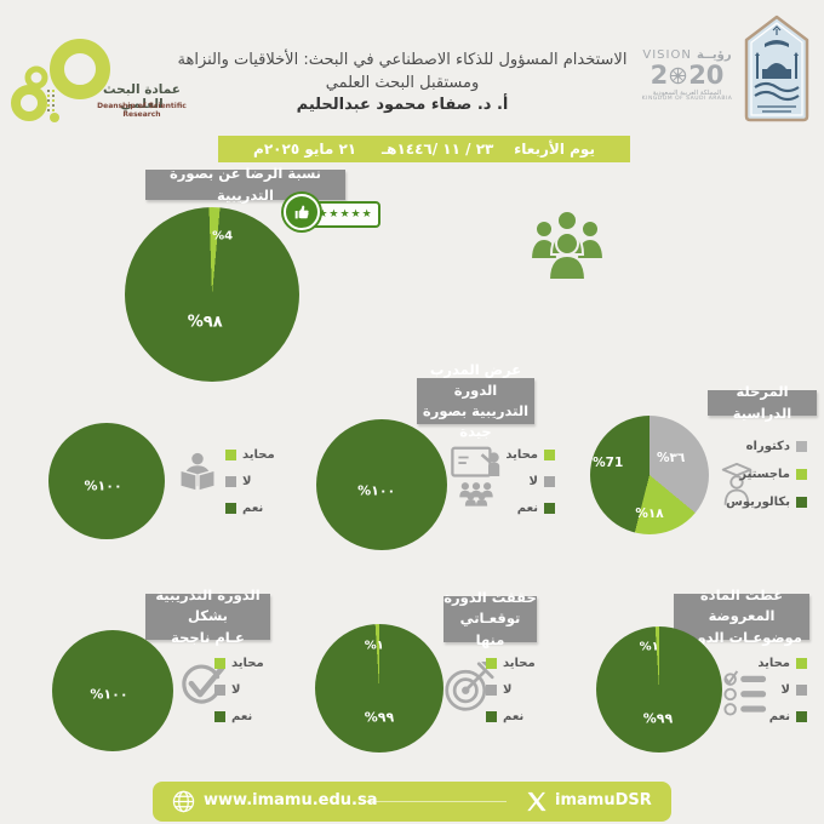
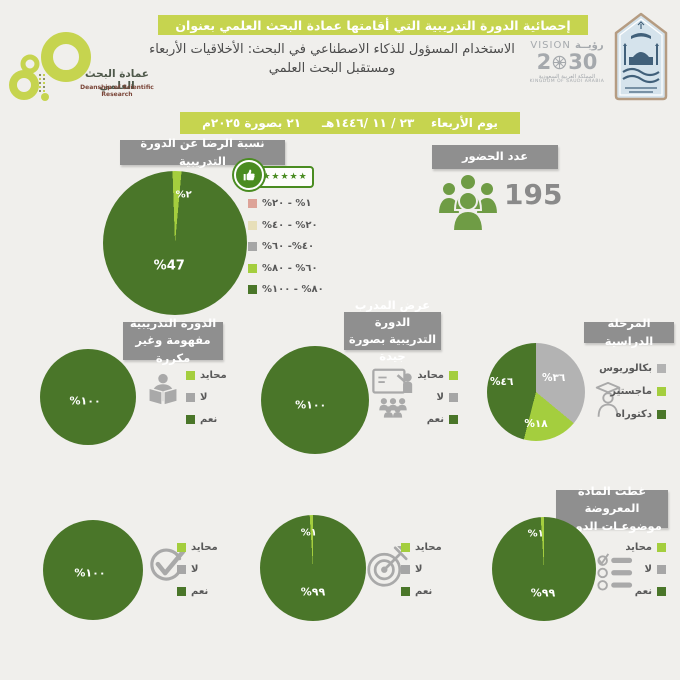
+ إحصائية الدورة التدريبية التي أقامتها عمادة البحث العلمي بعنوان
  عمادة البحث العلمي
- الاستخدام المسؤول للذكاء الاصطناعي في البحث: الأخلاقيات والنزاهة
+ الاستخدام المسؤول للذكاء الاصطناعي في البحث: الأخلاقيات الأربعاء
  ومستقبل البحث العلمي
- أ. د. صفاء محمود عبدالحليم
  VISION رؤيــة
  2
- 20
+ 30
- يوم الأربعاء ٢٣ / ١١ /١٤٤٦هـ ٢١ مايو ٢٠٢٥م
+ يوم الأربعاء ٢٣ / ١١ /١٤٤٦هـ ٢١ بصورة ٢٠٢٥م
- نسبة الرضا عن بصورة التدريبية
+ نسبة الرضا عن الدورة التدريبية
  ★★★★★
- %4
+ %٢
- %٩٨
+ %47
+ %٢٠ - %١
+ %٤٠ - %٢٠
+ %٦٠ -%٤٠
+ %٨٠ - %٦٠
+ %١٠٠ - %٨٠
+ عدد الحضور
+ 195
+ الدورة التدريبية
+ مفهومة وغير مكررة
  %١٠٠
  محايد
  لا
  نعم
  التدريبية بصورة جيدة
  %١٠٠
  محايد
  لا
  نعم
  المرحلة الدراسية
  %٣٦
  %١٨
- %71
+ %٤٦
- دكتوراه
+ بكالوريوس
  ماجستير
- بكالوريوس
+ دكتوراه
- الدورة التدريبية بشكل
- عـام ناجحة
  %١٠٠
  محايد
  لا
  نعم
- حققت الدورة
- توقعـاتي منها
  %١
  %٩٩
  محايد
  لا
  نعم
  غطت المادة المعروضة
  موضوعـات الدو
  %١
  %٩٩
  محايد
  لا
  نعم
- www.imamu.edu.sa
- imamuDSR
